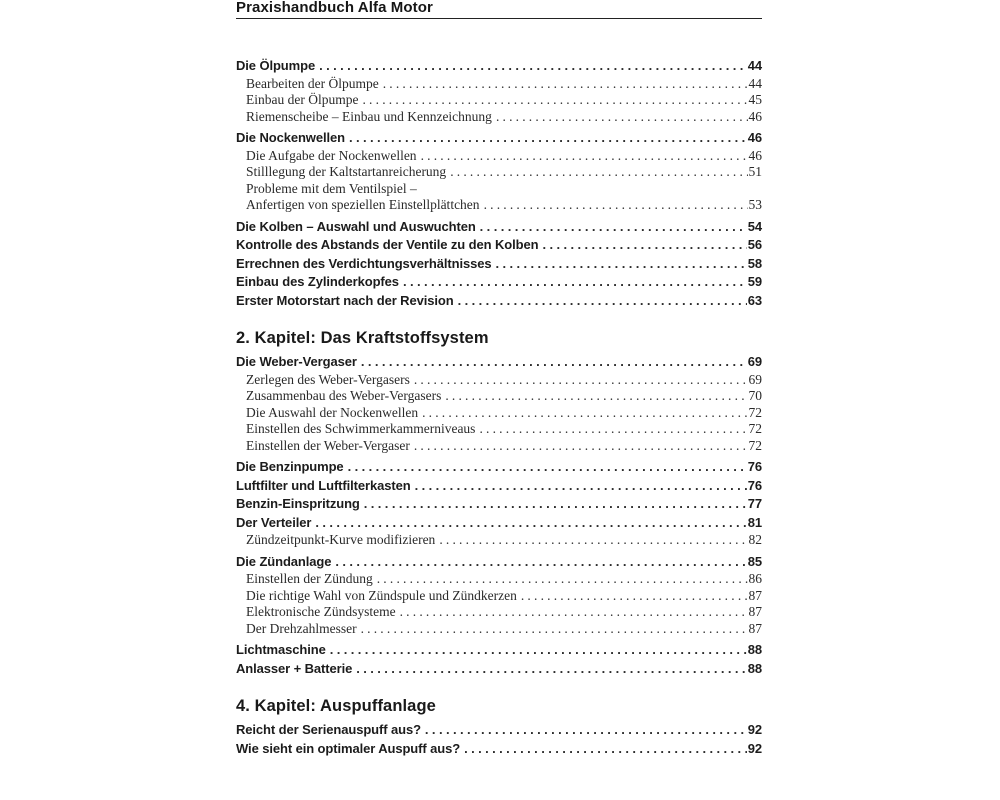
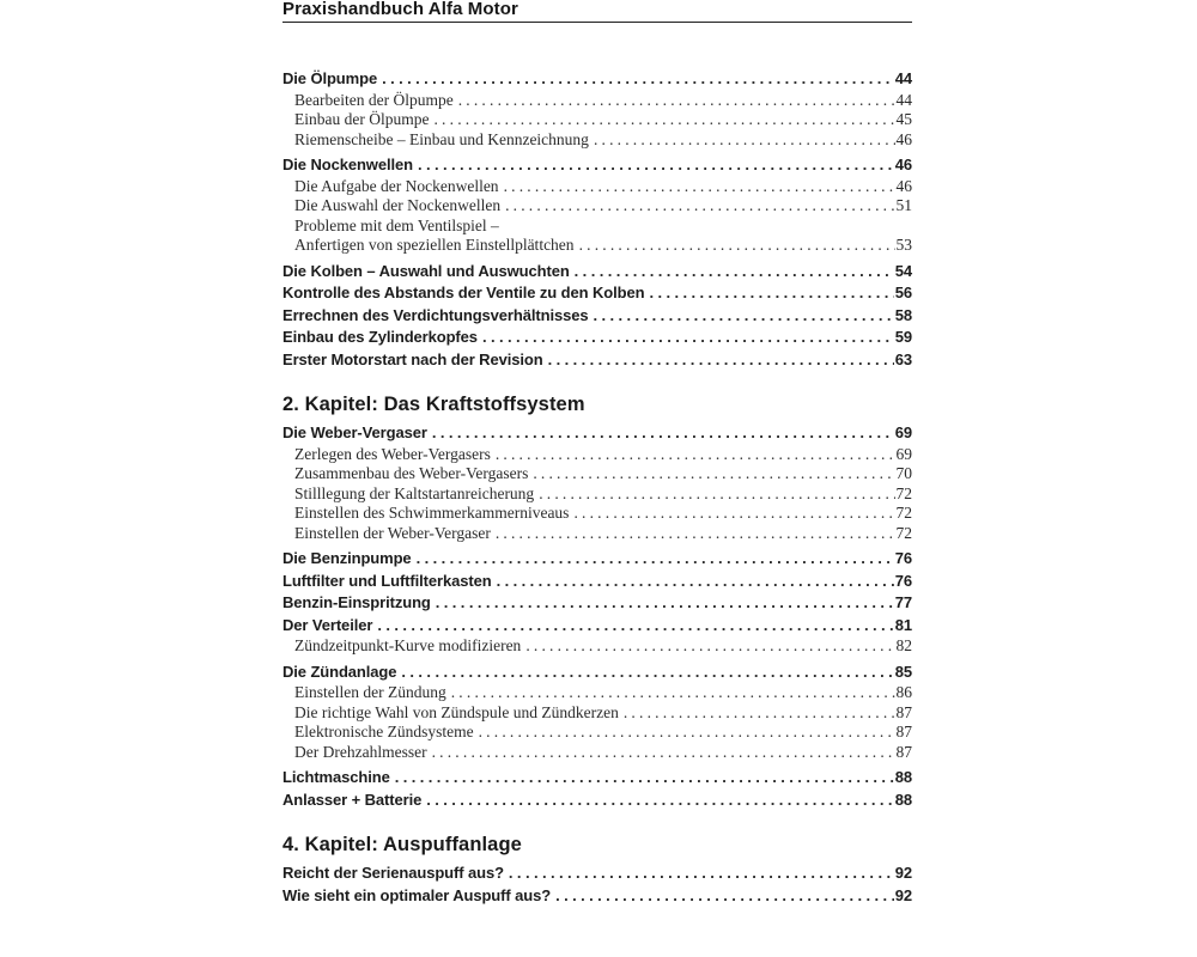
  Praxishandbuch Alfa Motor
  Die Ölpumpe
  44
  Bearbeiten der Ölpumpe
  44
  Einbau der Ölpumpe
  45
  Riemenscheibe – Einbau und Kennzeichnung
  46
  Die Nockenwellen
  46
  Die Aufgabe der Nockenwellen
  46
- Stilllegung der Kaltstartanreicherung
+ Die Auswahl der Nockenwellen
  51
  Probleme mit dem Ventilspiel –
  Anfertigen von speziellen Einstellplättchen
  53
  Die Kolben – Auswahl und Auswuchten
  54
  Kontrolle des Abstands der Ventile zu den Kolben
  56
  Errechnen des Verdichtungsverhältnisses
  58
  Einbau des Zylinderkopfes
  59
  Erster Motorstart nach der Revision
  63
  2. Kapitel: Das Kraftstoffsystem
  Die Weber-Vergaser
  69
  Zerlegen des Weber-Vergasers
  69
  Zusammenbau des Weber-Vergasers
  70
- Die Auswahl der Nockenwellen
+ Stilllegung der Kaltstartanreicherung
  72
  Einstellen des Schwimmerkammerniveaus
  72
  Einstellen der Weber-Vergaser
  72
  Die Benzinpumpe
  76
  Luftfilter und Luftfilterkasten
  76
  Benzin-Einspritzung
  77
  Der Verteiler
  81
  Zündzeitpunkt-Kurve modifizieren
  82
  Die Zündanlage
  85
  Einstellen der Zündung
  86
  Die richtige Wahl von Zündspule und Zündkerzen
  87
  Elektronische Zündsysteme
  87
  Der Drehzahlmesser
  87
  Lichtmaschine
  88
  Anlasser + Batterie
  88
  4. Kapitel: Auspuffanlage
  Reicht der Serienauspuff aus?
  92
  Wie sieht ein optimaler Auspuff aus?
  92
